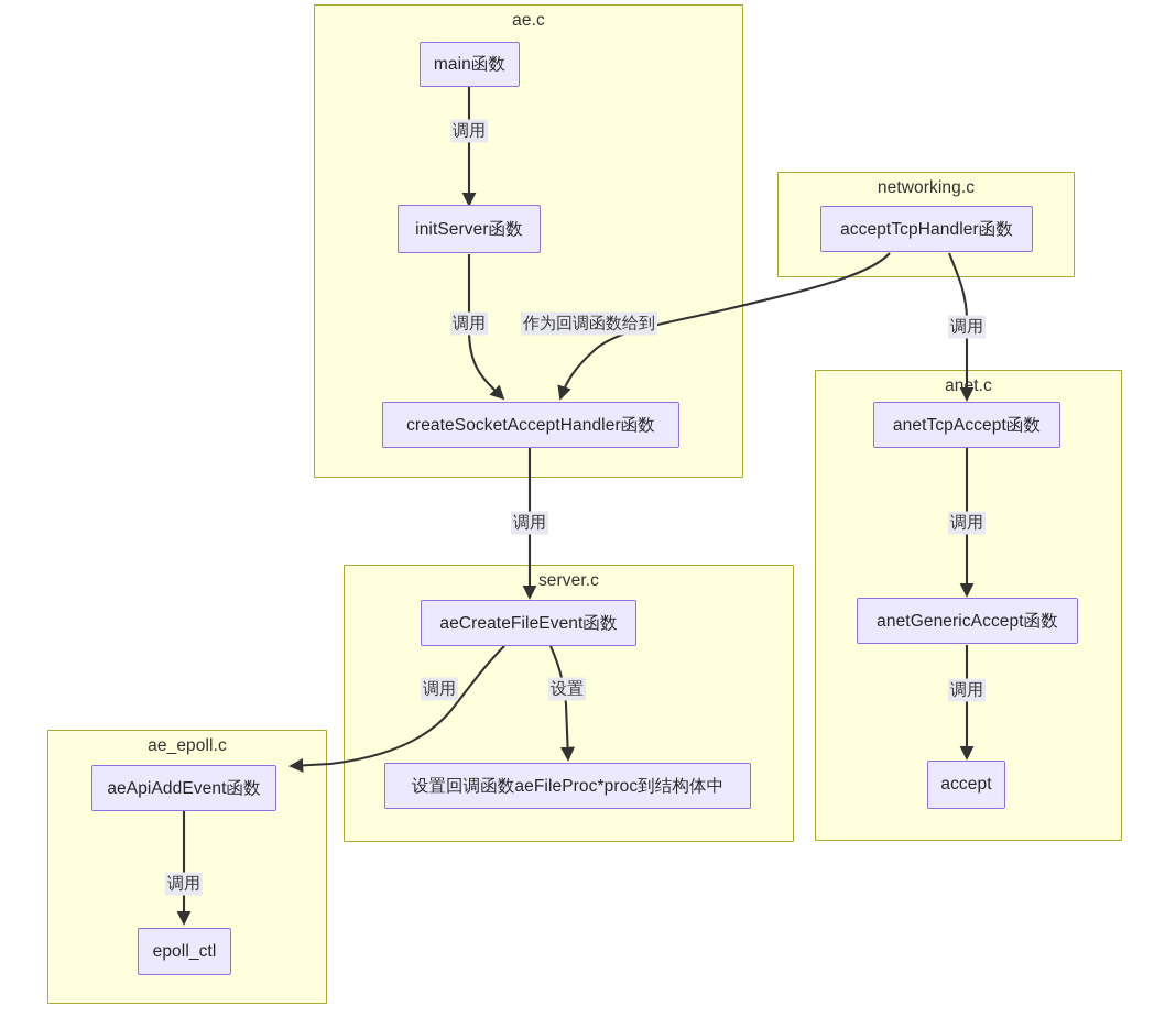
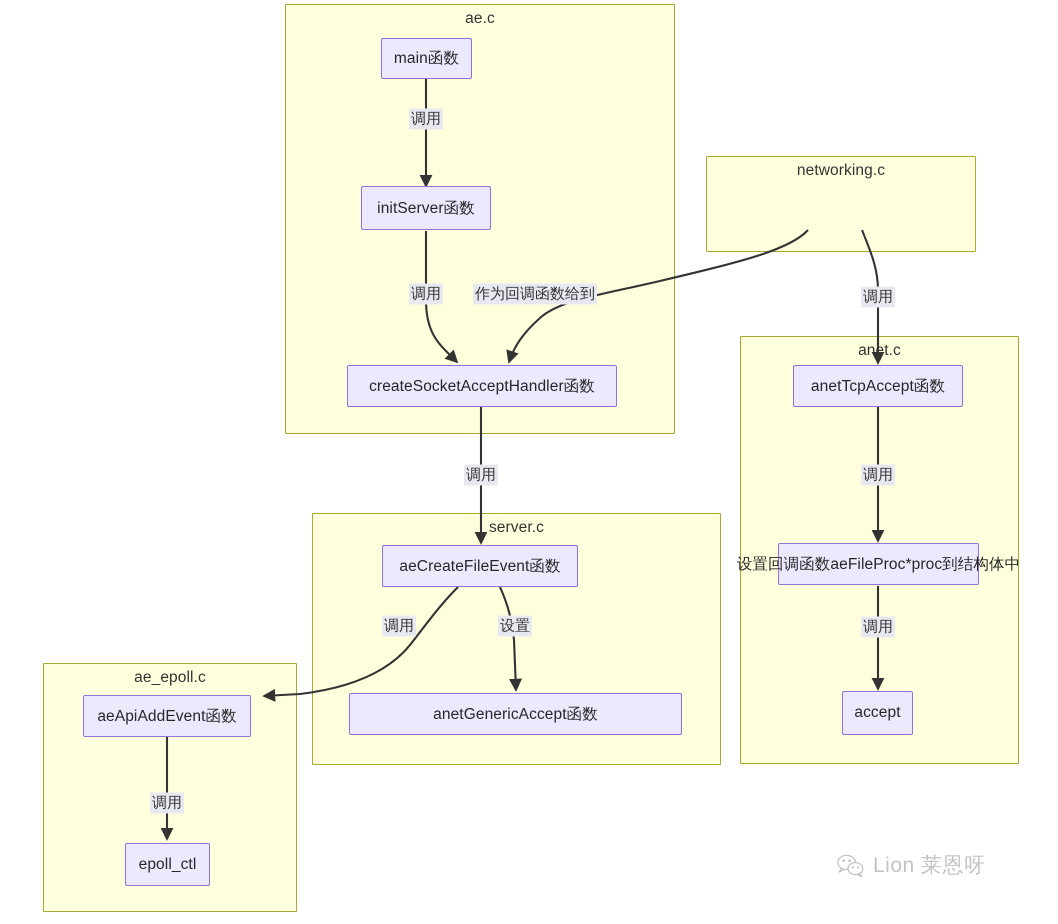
  ae.c
  networking.c
  anet.c
  server.c
  ae_epoll.c
  main函数
  initServer函数
  createSocketAcceptHandler函数
- acceptTcpHandler函数
  anetTcpAccept函数
- anetGenericAccept函数
+ 设置回调函数aeFileProc*proc到结构体中
  accept
  aeCreateFileEvent函数
- 设置回调函数aeFileProc*proc到结构体中
+ anetGenericAccept函数
  aeApiAddEvent函数
  epoll_ctl
  调用
  调用
  作为回调函数给到
  调用
  调用
  调用
  调用
  调用
  设置
  调用
+ Lion 莱恩呀
